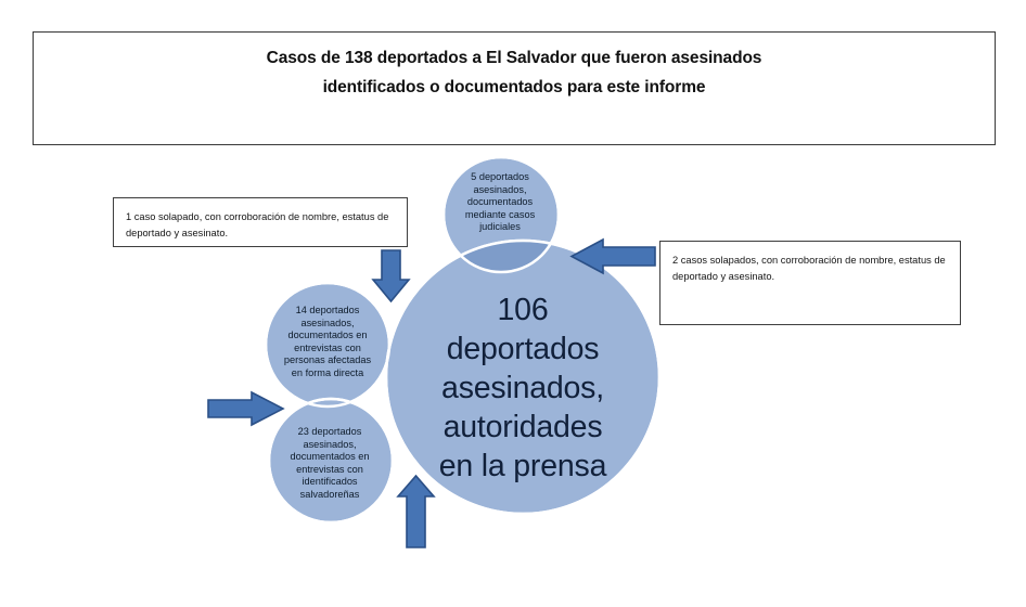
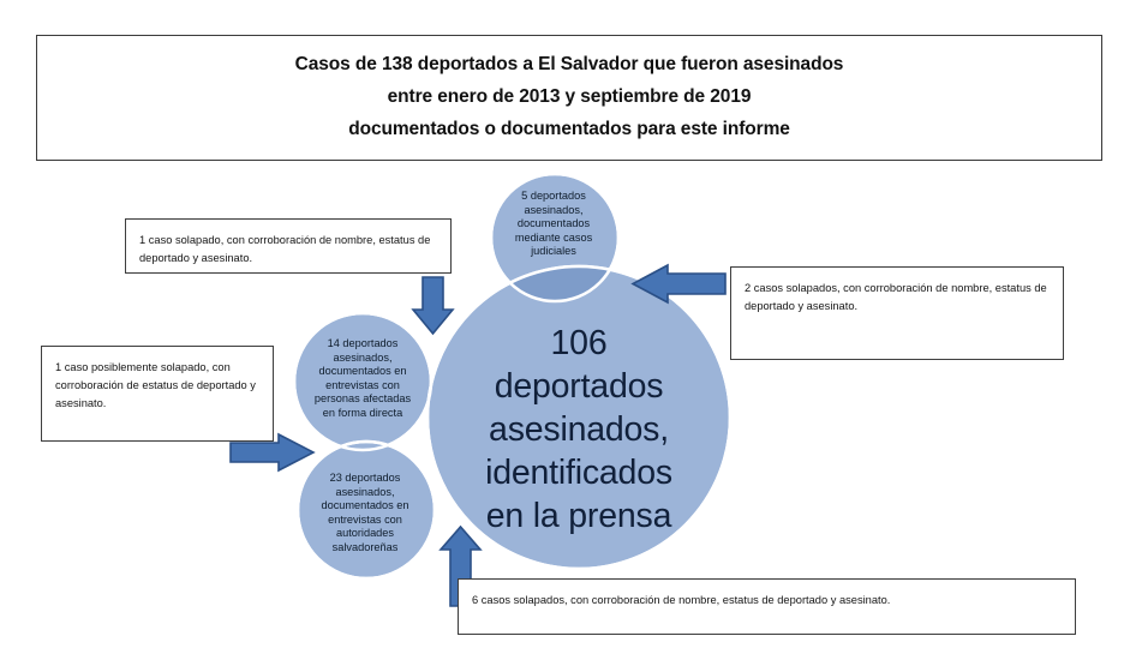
  Casos de 138 deportados a El Salvador que fueron asesinados
+ entre enero de 2013 y septiembre de 2019
- identificados o documentados para este informe
+ documentados o documentados para este informe
  106
  deportados
  asesinados,
- autoridades
+ identificados
  en la prensa
  5 deportados
  asesinados,
  documentados
  mediante casos
  judiciales
  14 deportados
  asesinados,
  documentados en
  entrevistas con
  personas afectadas
  en forma directa
  23 deportados
  asesinados,
  documentados en
  entrevistas con
- identificados
+ autoridades
  salvadoreñas
  1 caso solapado, con corroboración de nombre, estatus de deportado y asesinato.
  2 casos solapados, con corroboración de nombre, estatus de deportado y asesinato.
+ 1 caso posiblemente solapado, con corroboración de estatus de deportado y asesinato.
+ 6 casos solapados, con corroboración de nombre, estatus de deportado y asesinato.
